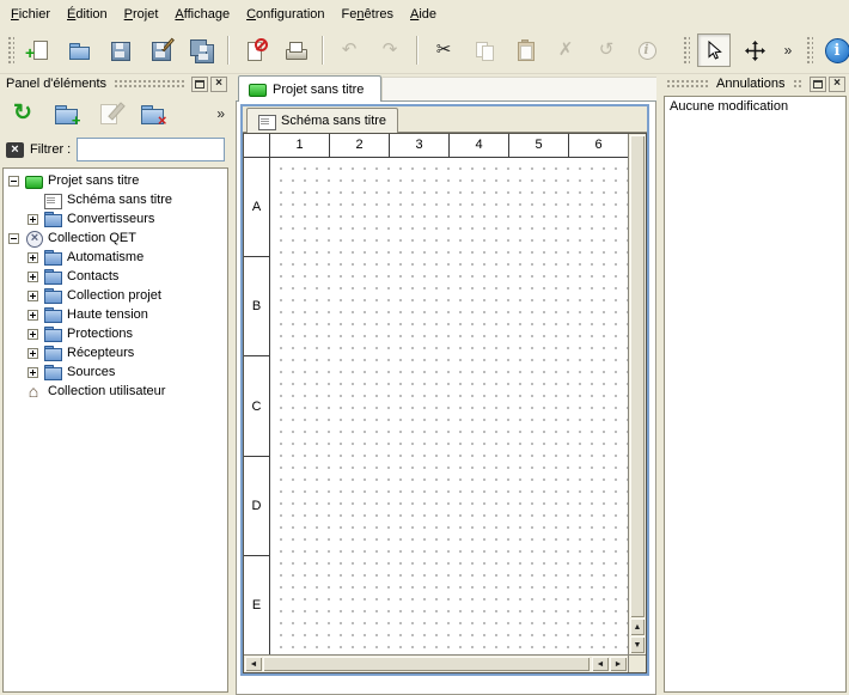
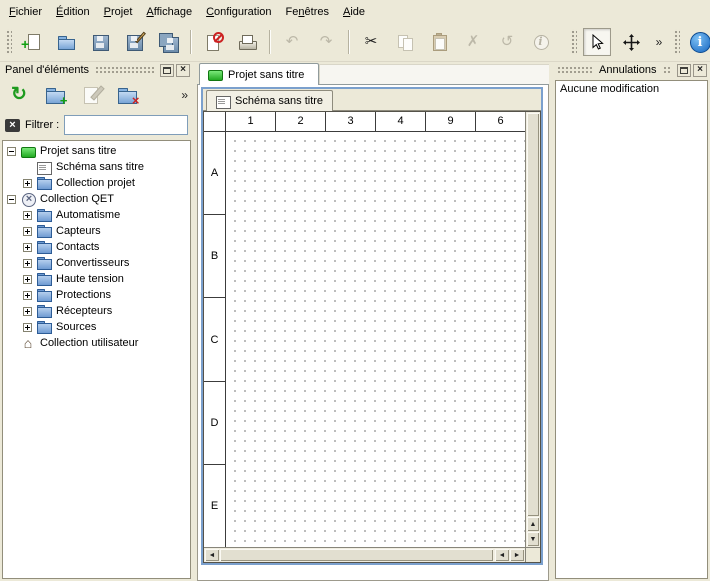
  Fichier
  Édition
  Projet
  Affichage
  Configuration
  Fenêtres
  Aide
  ↶
  ↷
  ✂
  ✗
  ↺
  »
  Panel d'éléments
  ×
  ↻
  +
  ×
  »
  Filtrer :
  Projet sans titre
  Schéma sans titre
- Convertisseurs
+ Collection projet
  Collection QET
  Automatisme
+ Capteurs
  Contacts
- Collection projet
+ Convertisseurs
  Haute tension
  Protections
  Récepteurs
  Sources
  Collection utilisateur
  Projet sans titre
  Schéma sans titre
  1
  2
  3
  4
- 5
+ 9
  6
  A
  B
  C
  D
  E
  Annulations
  ×
  Aucune modification
